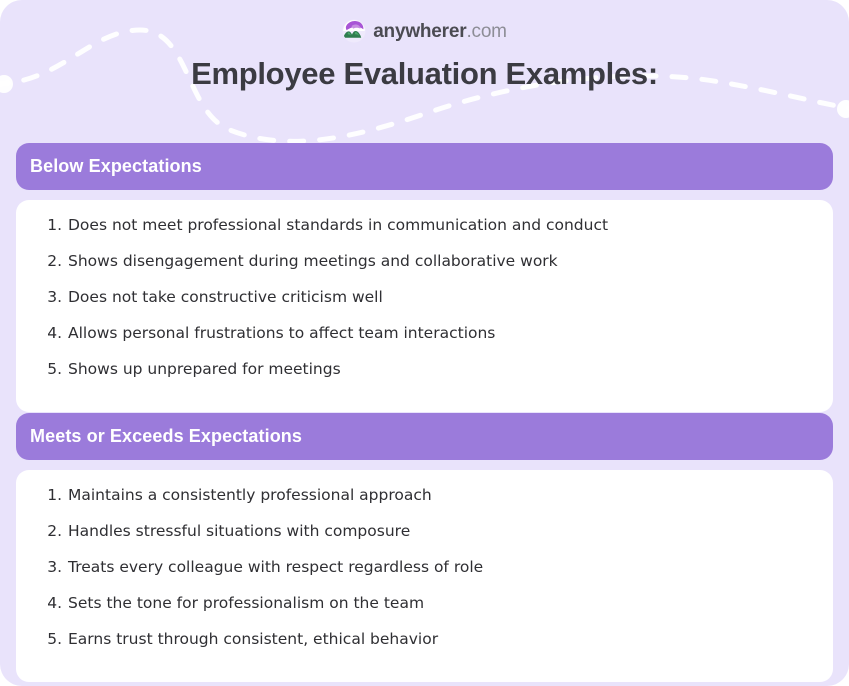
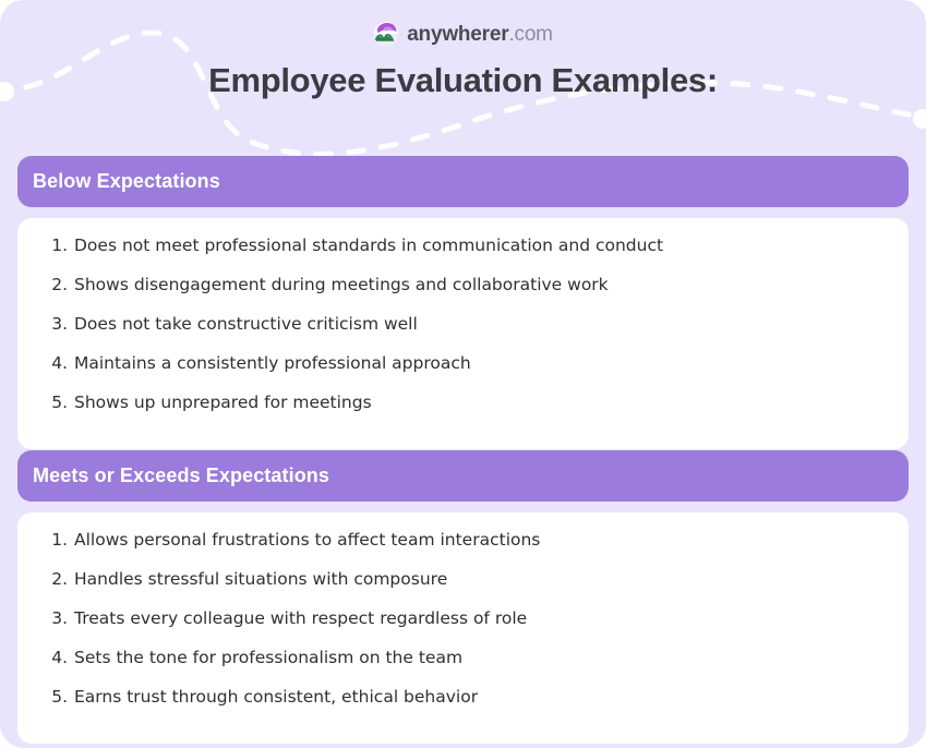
  anywherer.com
  Employee Evaluation Examples:
  Below Expectations
  1.
  Does not meet professional standards in communication and conduct
  2.
  Shows disengagement during meetings and collaborative work
  3.
  Does not take constructive criticism well
  4.
- Allows personal frustrations to affect team interactions
+ Maintains a consistently professional approach
  5.
  Shows up unprepared for meetings
  Meets or Exceeds Expectations
  1.
- Maintains a consistently professional approach
+ Allows personal frustrations to affect team interactions
  2.
  Handles stressful situations with composure
  3.
  Treats every colleague with respect regardless of role
  4.
  Sets the tone for professionalism on the team
  5.
  Earns trust through consistent, ethical behavior
